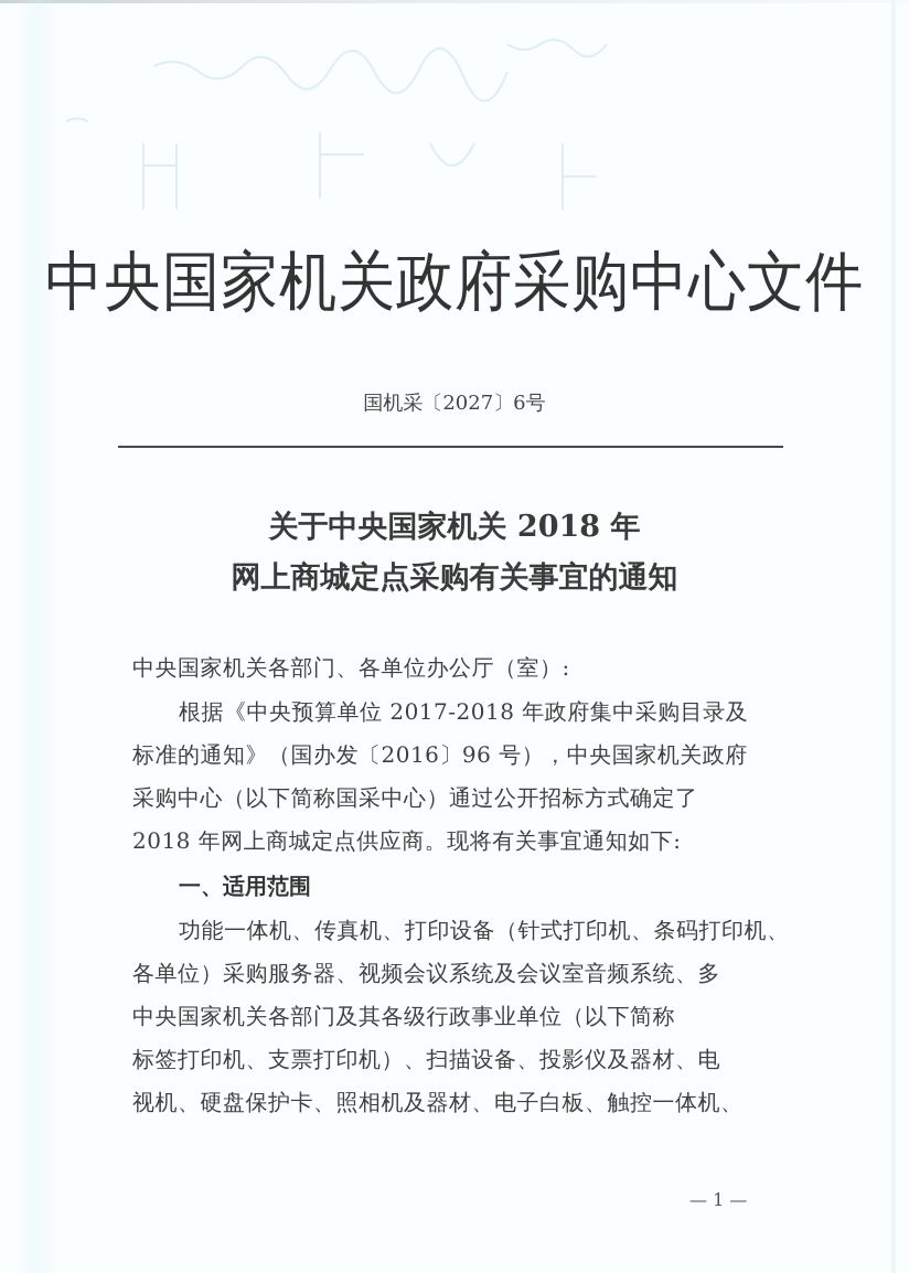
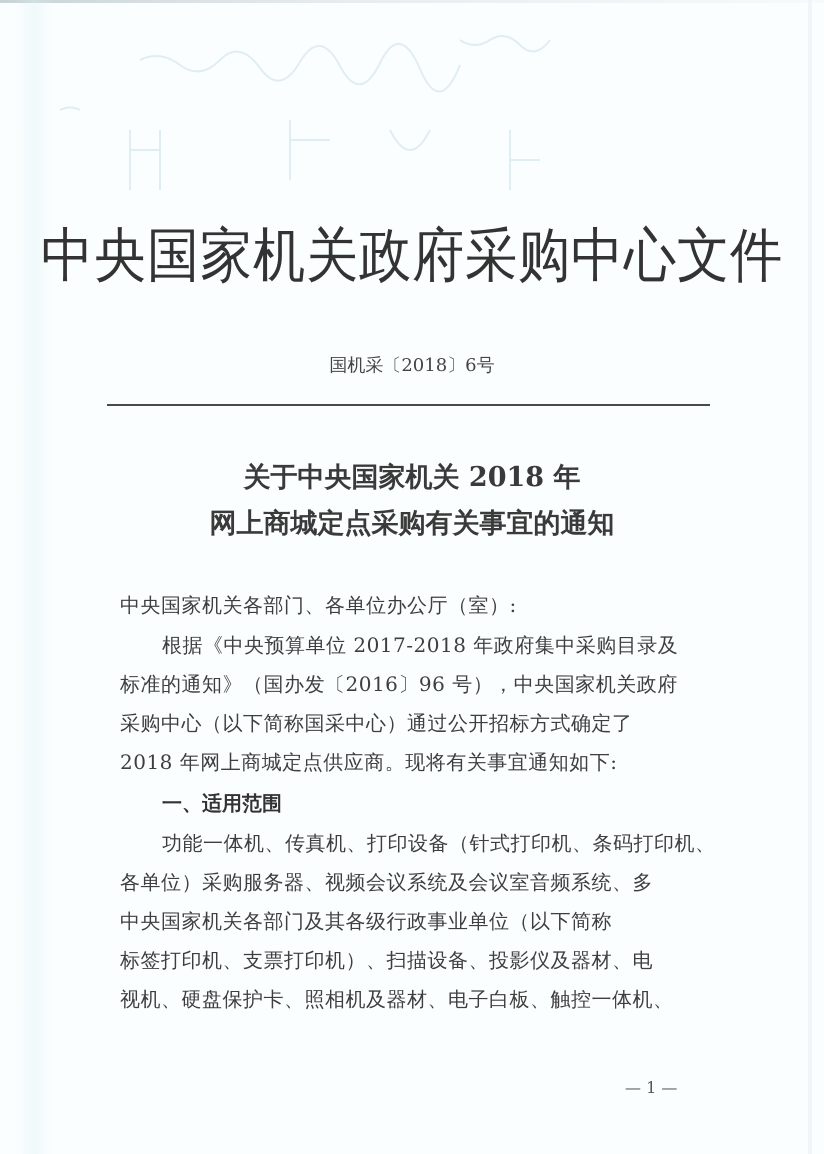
  中央国家机关政府采购中心文件
- 国机采〔2027〕6号
+ 国机采〔2018〕6号
  关于中央国家机关 2018 年
  网上商城定点采购有关事宜的通知
  中央国家机关各部门、各单位办公厅（室）:
  根据《中央预算单位 2017-2018 年政府集中采购目录及
  标准的通知》（国办发〔2016〕96 号），中央国家机关政府
  采购中心（以下简称国采中心）通过公开招标方式确定了
  2018 年网上商城定点供应商。现将有关事宜通知如下:
  一、适用范围
  功能一体机、传真机、打印设备（针式打印机、条码打印机、
  各单位）采购服务器、视频会议系统及会议室音频系统、多
  中央国家机关各部门及其各级行政事业单位（以下简称
  标签打印机、支票打印机）、扫描设备、投影仪及器材、电
  视机、硬盘保护卡、照相机及器材、电子白板、触控一体机、
  — 1 —
